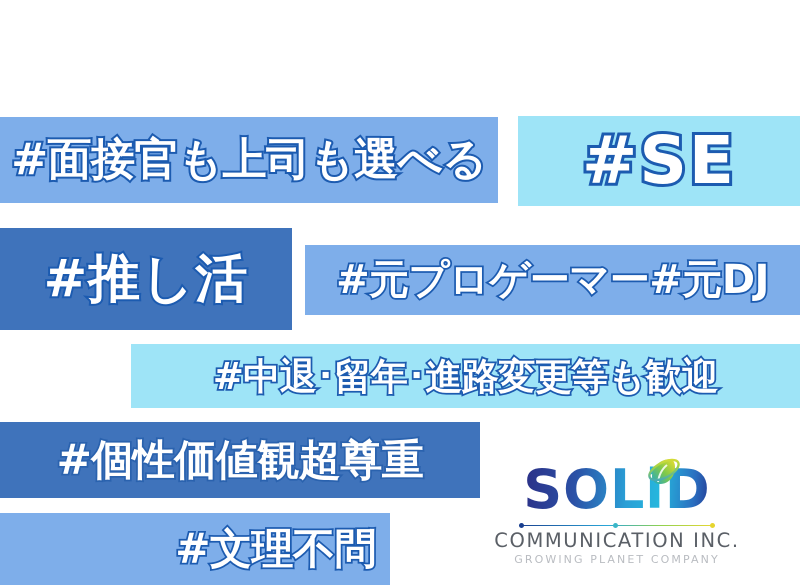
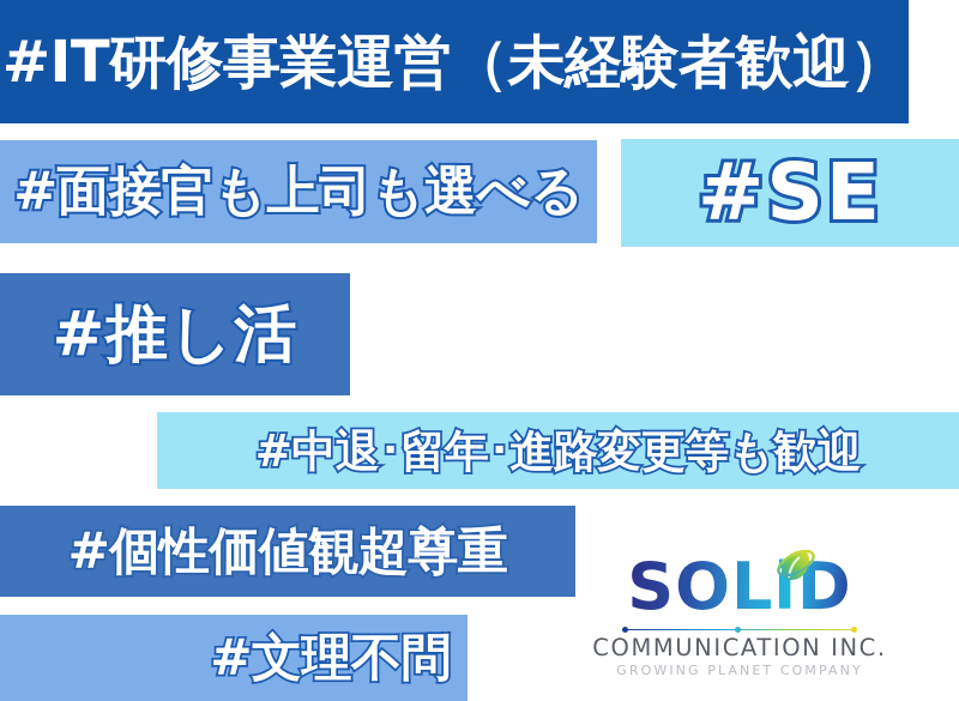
+ #IT研修事業運営（未経験者歓迎）
  #面接官も上司も選べる
  #SE
  #推し活
- #元プロゲーマー#元DJ
  #中退･留年･進路変更等も歓迎
  #個性価値観超尊重
  #文理不問
  SOLiD
  COMMUNICATION INC.
  GROWING PLANET COMPANY
